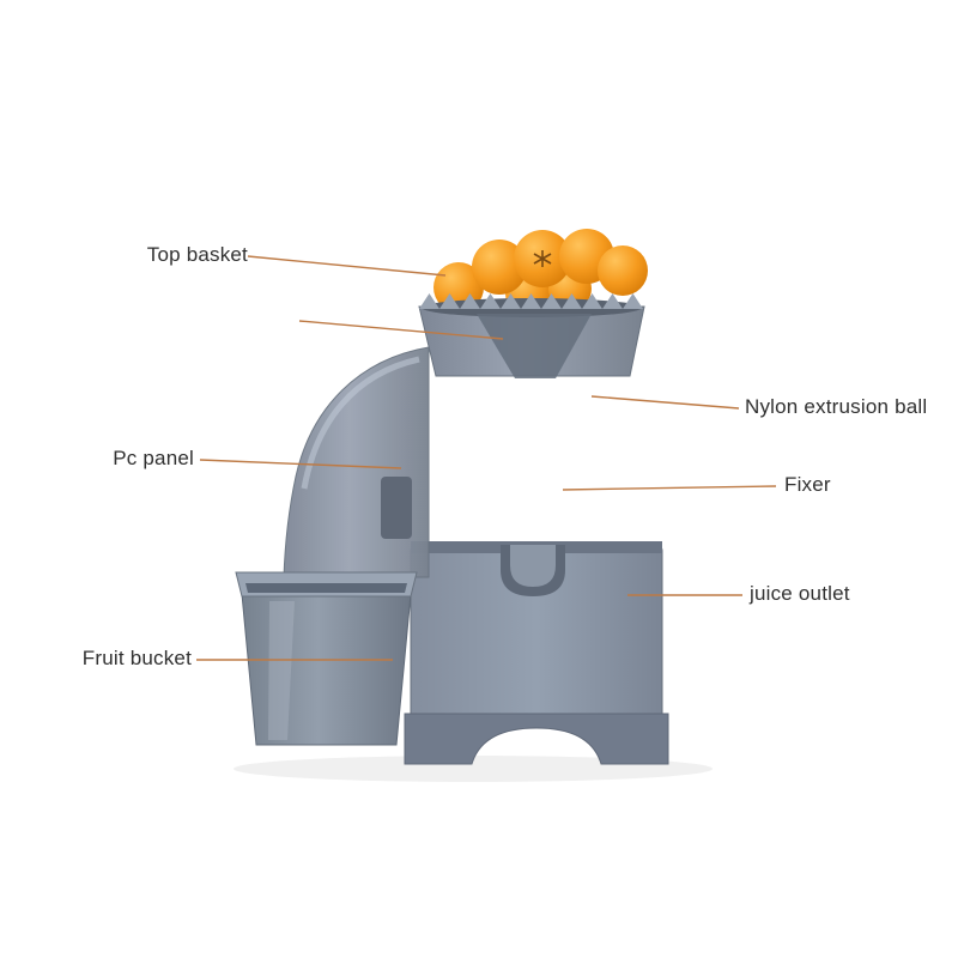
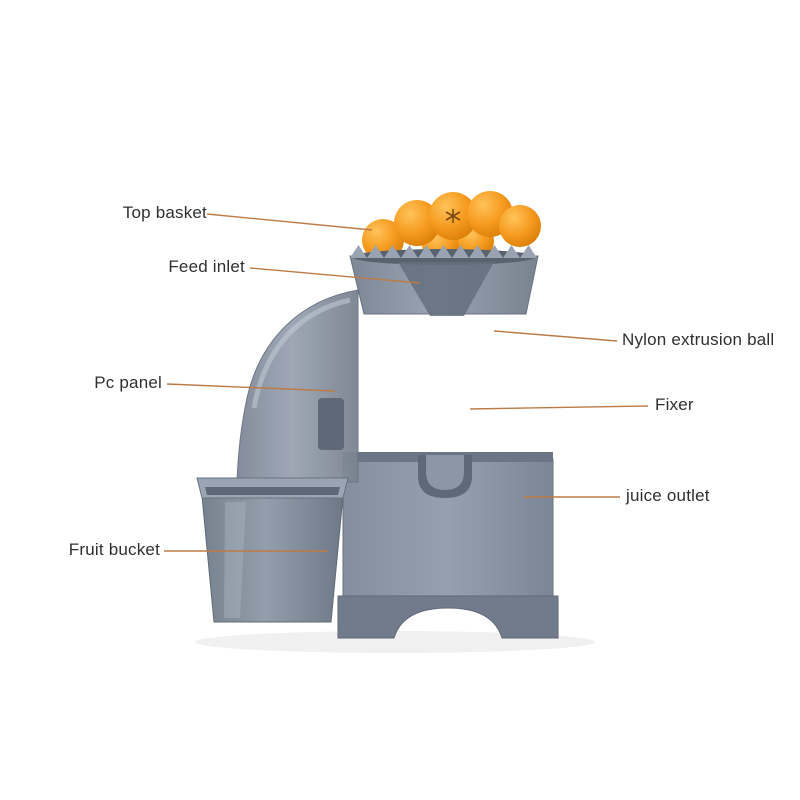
  Top basket
+ Feed inlet
  Nylon extrusion ball
  Pc panel
  Fixer
  juice outlet
  Fruit bucket
